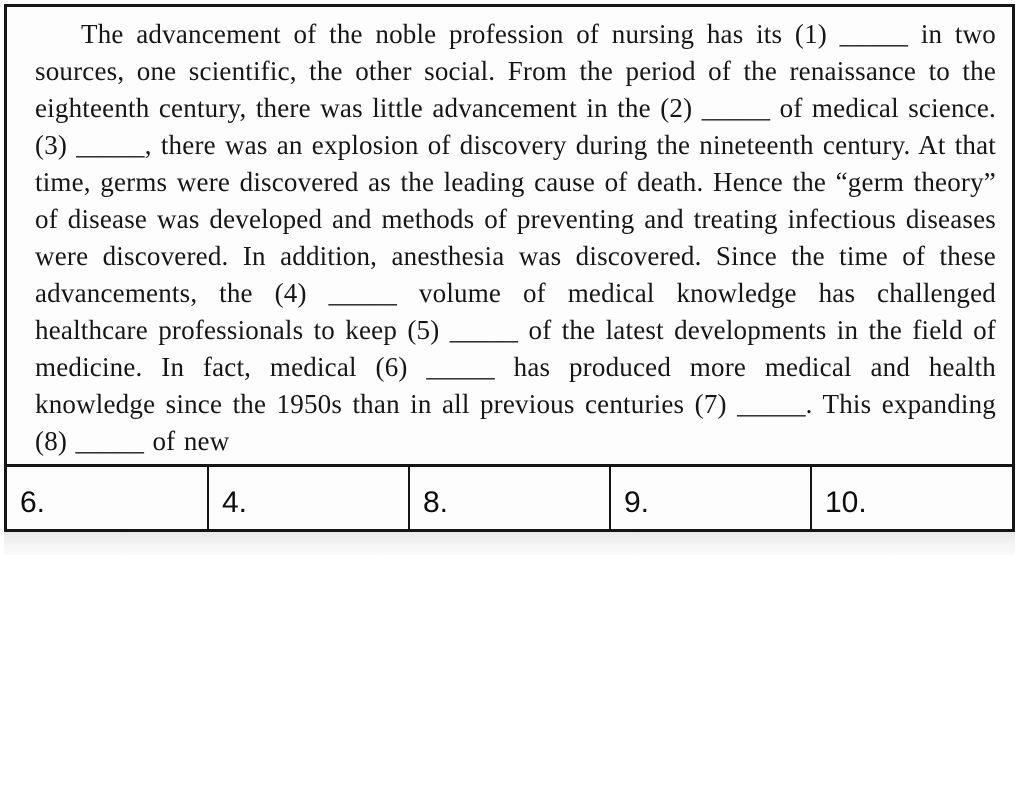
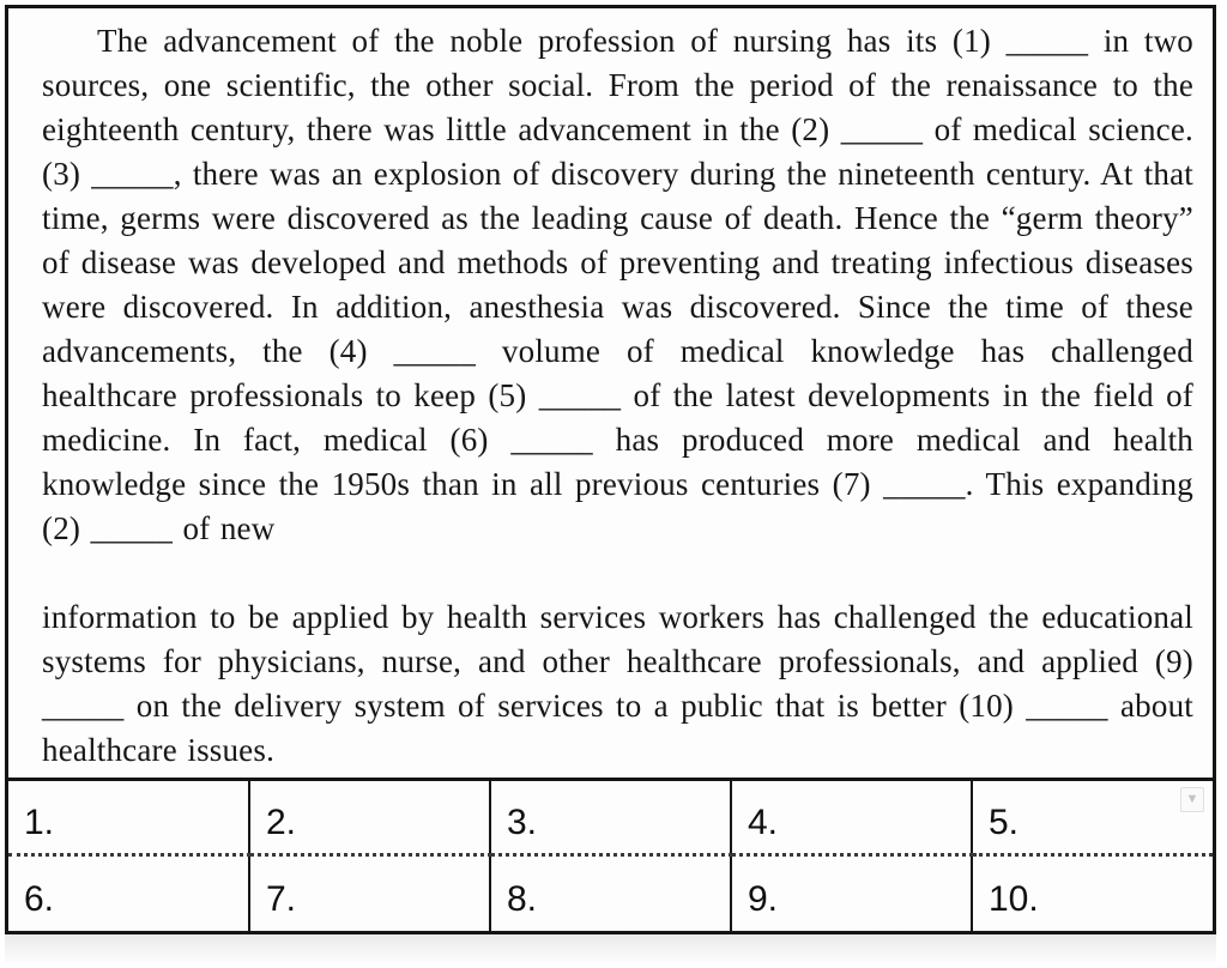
- The advancement of the noble profession of nursing has its (1) _____ in two sources, one scientific, the other social. From the period of the renaissance to the eighteenth century, there was little advancement in the (2) _____ of medical science. (3) _____, there was an explosion of discovery during the nineteenth century. At that time, germs were discovered as the leading cause of death. Hence the “germ theory” of disease was developed and methods of preventing and treating infectious diseases were discovered. In addition, anesthesia was discovered. Since the time of these advancements, the (4) _____ volume of medical knowledge has challenged healthcare professionals to keep (5) _____ of the latest developments in the field of medicine. In fact, medical (6) _____ has produced more medical and health knowledge since the 1950s than in all previous centuries (7) _____. This expanding (8) _____ of new
+ The advancement of the noble profession of nursing has its (1) _____ in two sources, one scientific, the other social. From the period of the renaissance to the eighteenth century, there was little advancement in the (2) _____ of medical science. (3) _____, there was an explosion of discovery during the nineteenth century. At that time, germs were discovered as the leading cause of death. Hence the “germ theory” of disease was developed and methods of preventing and treating infectious diseases were discovered. In addition, anesthesia was discovered. Since the time of these advancements, the (4) _____ volume of medical knowledge has challenged healthcare professionals to keep (5) _____ of the latest developments in the field of medicine. In fact, medical (6) _____ has produced more medical and health knowledge since the 1950s than in all previous centuries (7) _____. This expanding (2) _____ of new
+ information to be applied by health services workers has challenged the educational systems for physicians, nurse, and other healthcare professionals, and applied (9) _____ on the delivery system of services to a public that is better (10) _____ about healthcare issues.
+ 1.	2.	3.	4.	5. ▼
- 6.	4.	8.	9.	10.
+ 6.	7.	8.	9.	10.
